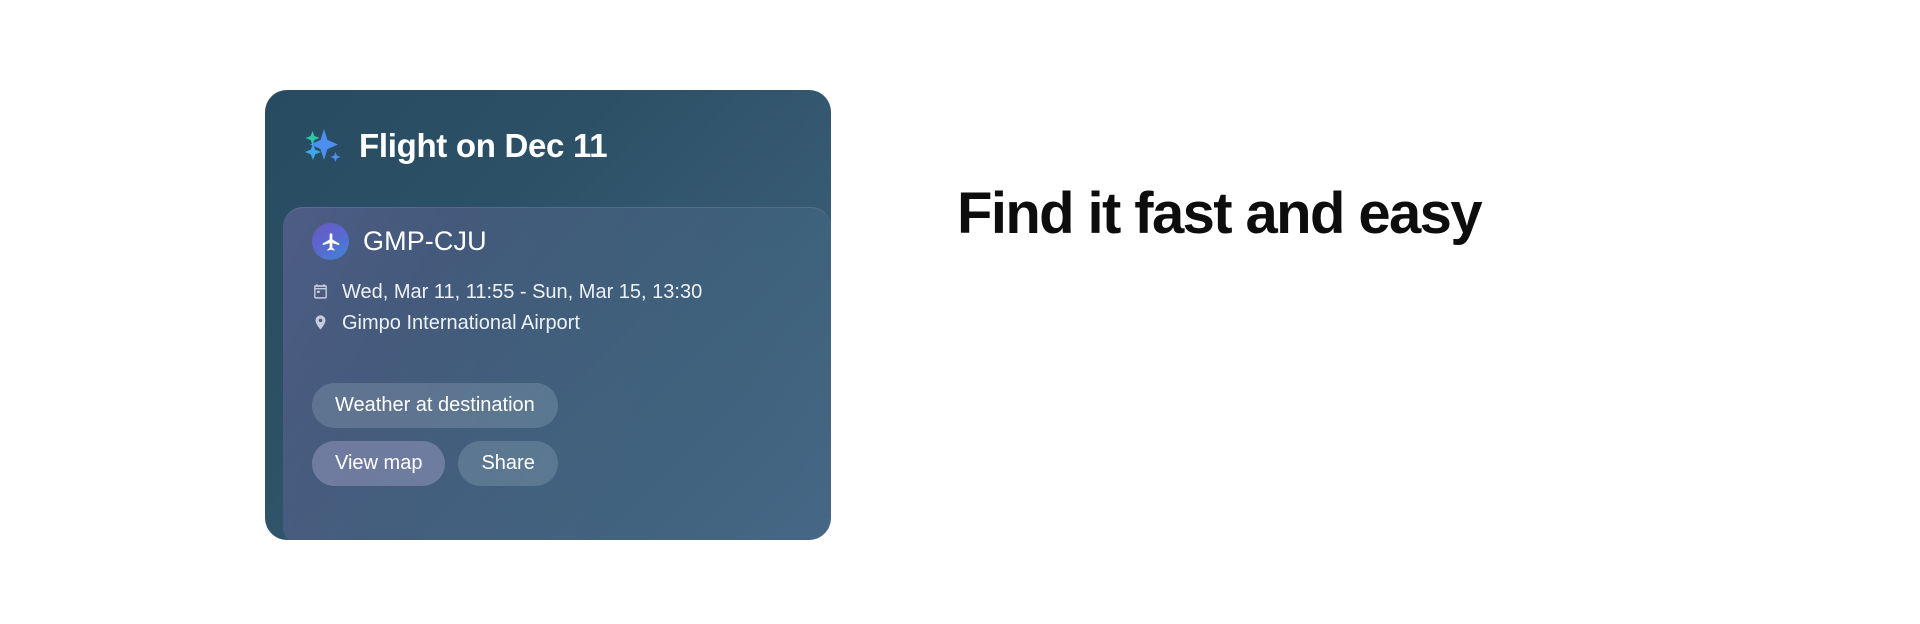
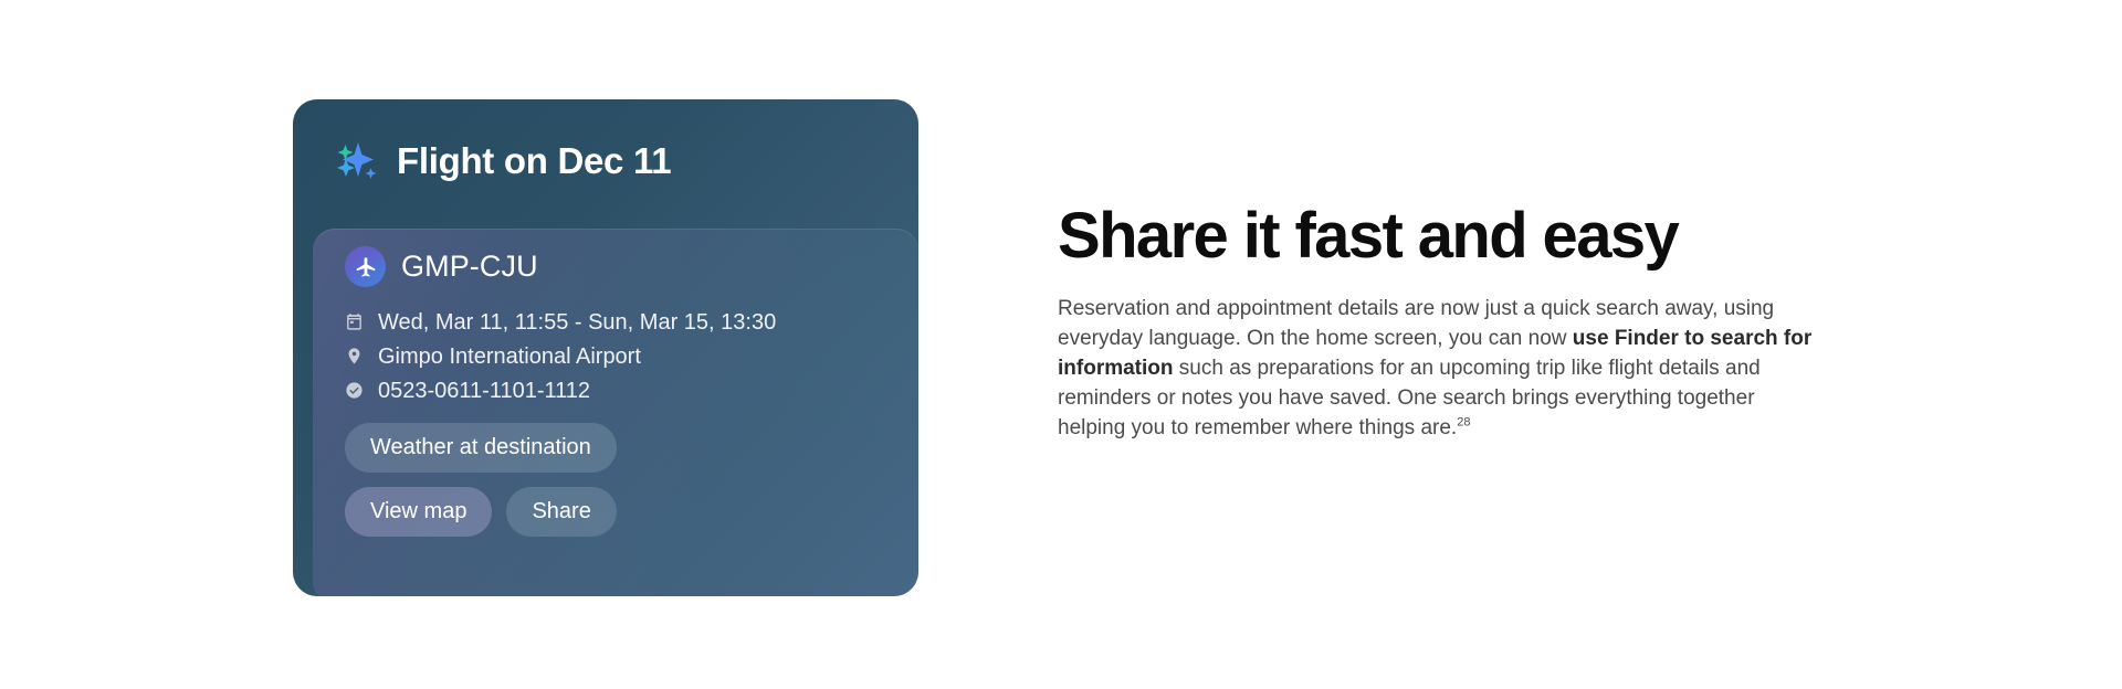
  Flight on Dec 11
  GMP-CJU
  Wed, Mar 11, 11:55 - Sun, Mar 15, 13:30
  Gimpo International Airport
+ 0523-0611-1101-1112
  Weather at destination
  View map
  Share
- Find it fast and easy
+ Share it fast and easy
+ Reservation and appointment details are now just a quick search away, using everyday language. On the home screen, you can now use Finder to search for information such as preparations for an upcoming trip like flight details and reminders or notes you have saved. One search brings everything together helping you to remember where things are.28
